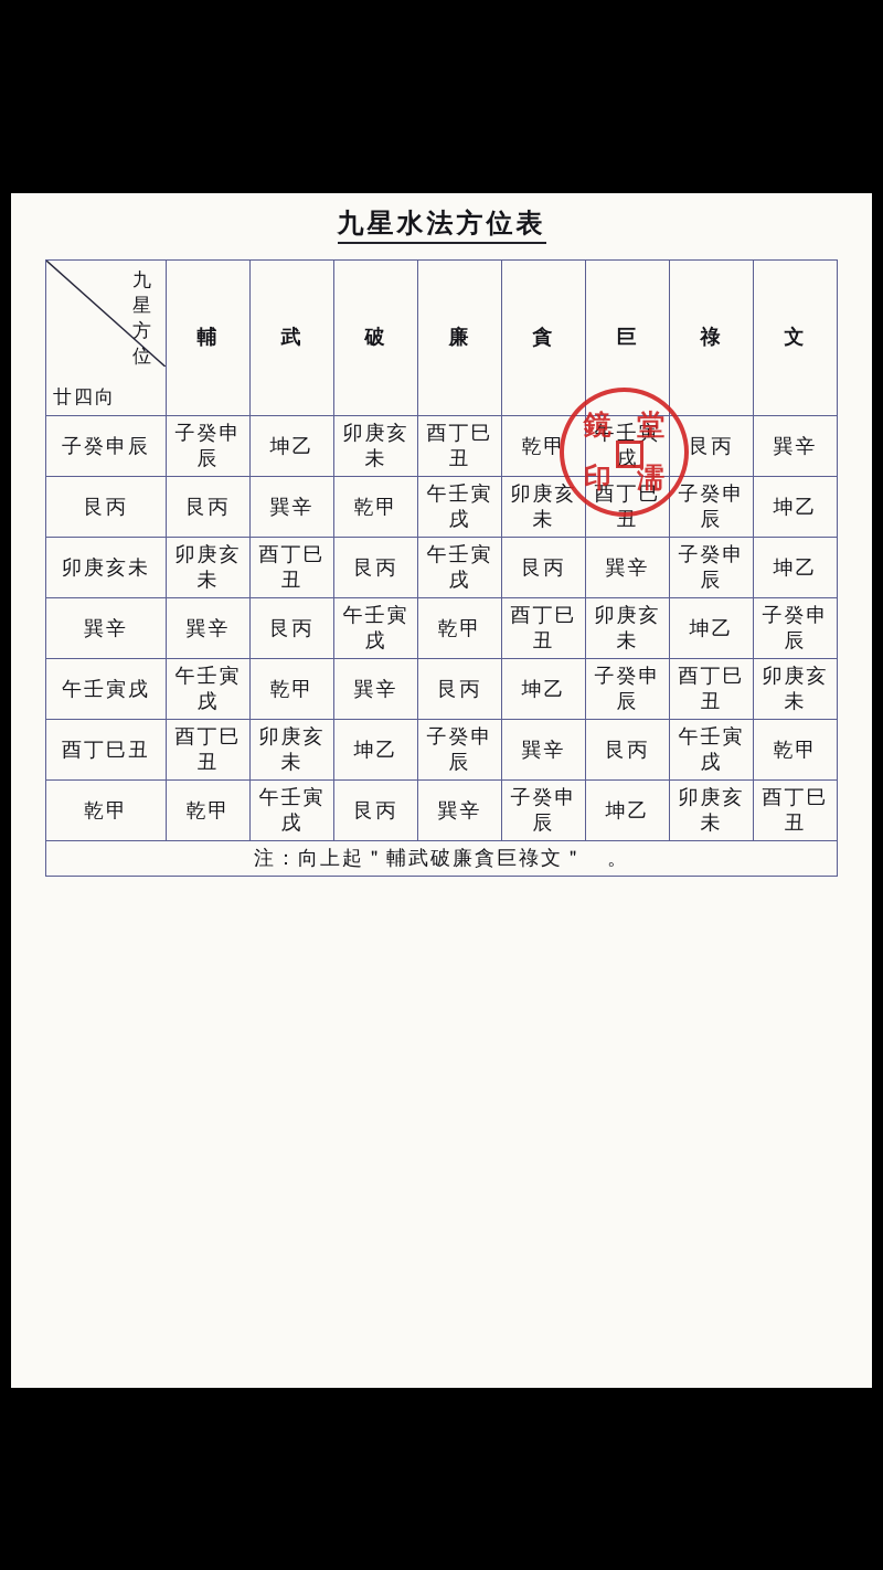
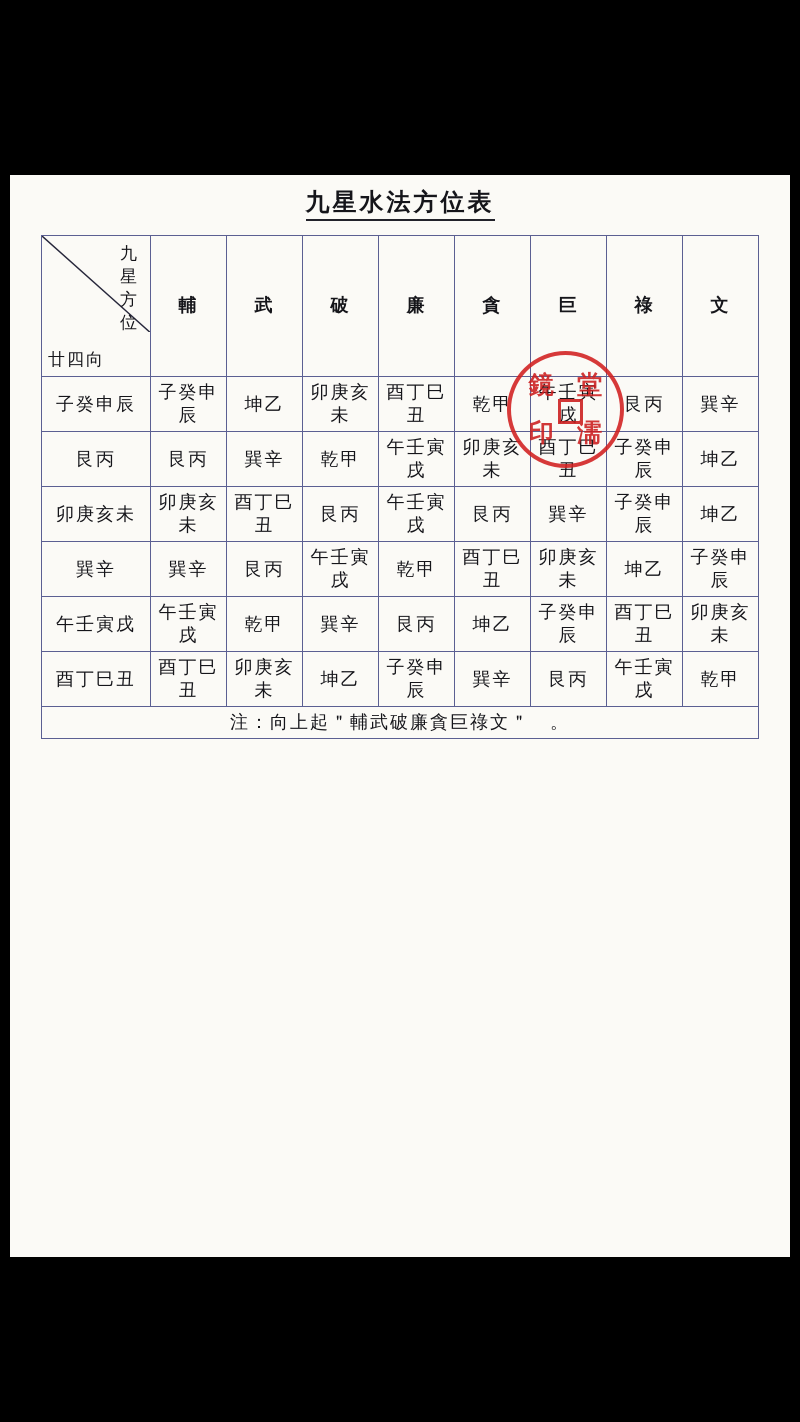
  九星水法方位表
  九星方位 廿四向	輔	武	破	廉	貪	巨	祿	文
  子癸申辰	子癸申辰	坤乙	卯庚亥未	酉丁巳丑	乾甲	午壬寅戌	艮丙	巽辛
  艮丙	艮丙	巽辛	乾甲	午壬寅戌	卯庚亥未	酉丁巳丑	子癸申辰	坤乙
  卯庚亥未	卯庚亥未	酉丁巳丑	艮丙	午壬寅戌	艮丙	巽辛	子癸申辰	坤乙
  巽辛	巽辛	艮丙	午壬寅戌	乾甲	酉丁巳丑	卯庚亥未	坤乙	子癸申辰
  午壬寅戌	午壬寅戌	乾甲	巽辛	艮丙	坤乙	子癸申辰	酉丁巳丑	卯庚亥未
  酉丁巳丑	酉丁巳丑	卯庚亥未	坤乙	子癸申辰	巽辛	艮丙	午壬寅戌	乾甲
- 乾甲	乾甲	午壬寅戌	艮丙	巽辛	子癸申辰	坤乙	卯庚亥未	酉丁巳丑
  注：向上起＂輔武破廉貪巨祿文＂ 。
  鏡
  堂
  印
  濡
